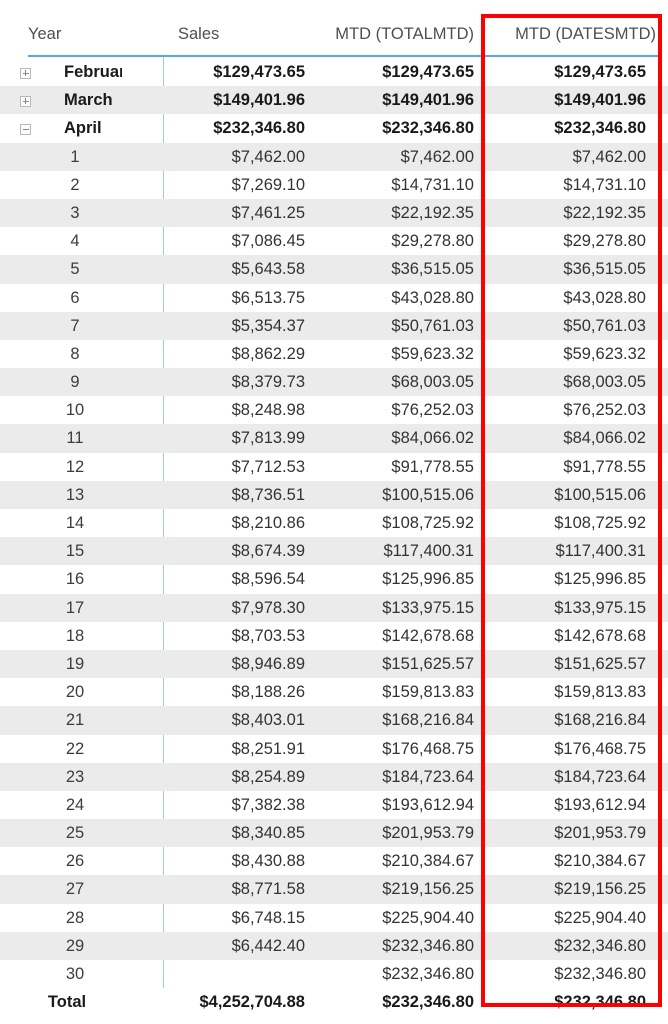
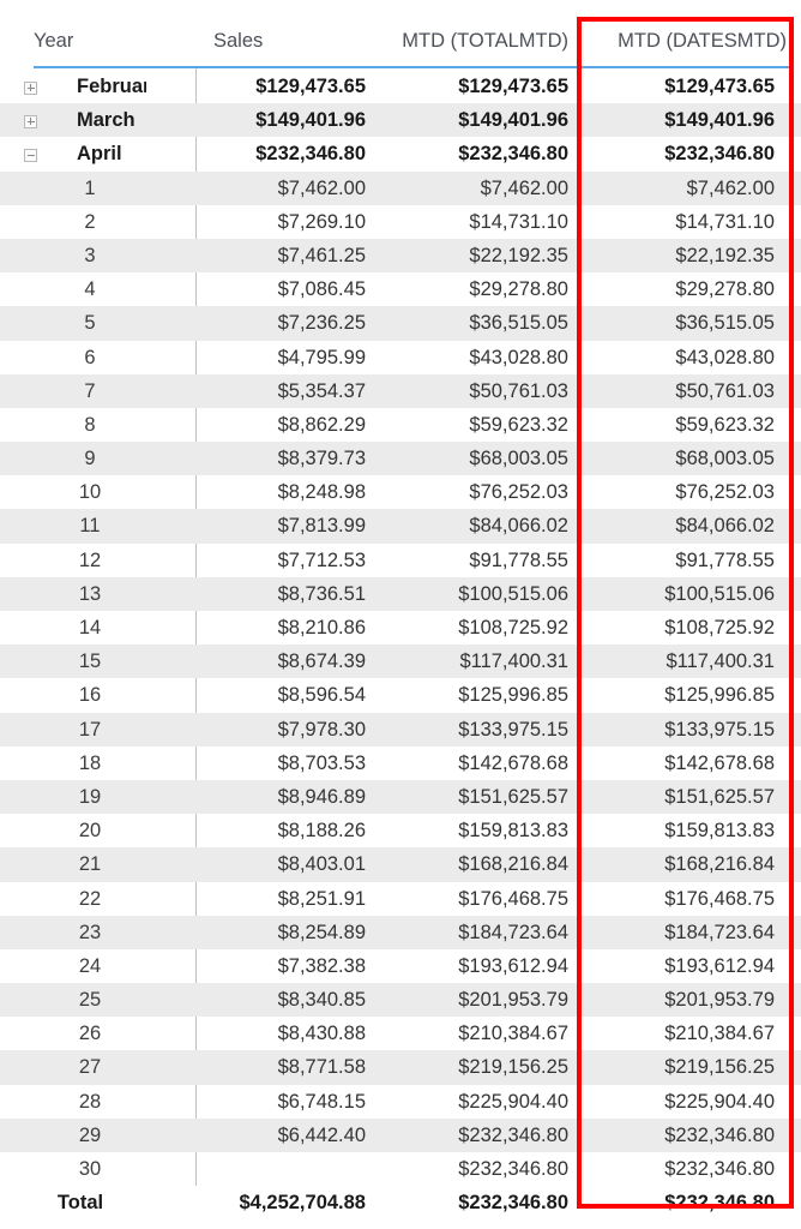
  Year
  Sales
  MTD (TOTALMTD)
  MTD (DATESMTD)
  Februa
  $129,473.65
  $129,473.65
  $129,473.65
  March
  $149,401.96
  $149,401.96
  $149,401.96
  April
  $232,346.80
  $232,346.80
  $232,346.80
  1
  $7,462.00
  $7,462.00
  $7,462.00
  2
  $7,269.10
  $14,731.10
  $14,731.10
  3
  $7,461.25
  $22,192.35
  $22,192.35
  4
  $7,086.45
  $29,278.80
  $29,278.80
  5
- $5,643.58
+ $7,236.25
  $36,515.05
  $36,515.05
  6
- $6,513.75
+ $4,795.99
  $43,028.80
  $43,028.80
  7
  $5,354.37
  $50,761.03
  $50,761.03
  8
  $8,862.29
  $59,623.32
  $59,623.32
  9
  $8,379.73
  $68,003.05
  $68,003.05
  10
  $8,248.98
  $76,252.03
  $76,252.03
  11
  $7,813.99
  $84,066.02
  $84,066.02
  12
  $7,712.53
  $91,778.55
  $91,778.55
  13
  $8,736.51
  $100,515.06
  $100,515.06
  14
  $8,210.86
  $108,725.92
  $108,725.92
  15
  $8,674.39
  $117,400.31
  $117,400.31
  16
  $8,596.54
  $125,996.85
  $125,996.85
  17
  $7,978.30
  $133,975.15
  $133,975.15
  18
  $8,703.53
  $142,678.68
  $142,678.68
  19
  $8,946.89
  $151,625.57
  $151,625.57
  20
  $8,188.26
  $159,813.83
  $159,813.83
  21
  $8,403.01
  $168,216.84
  $168,216.84
  22
  $8,251.91
  $176,468.75
  $176,468.75
  23
  $8,254.89
  $184,723.64
  $184,723.64
  24
  $7,382.38
  $193,612.94
  $193,612.94
  25
  $8,340.85
  $201,953.79
  $201,953.79
  26
  $8,430.88
  $210,384.67
  $210,384.67
  27
  $8,771.58
  $219,156.25
  $219,156.25
  28
  $6,748.15
  $225,904.40
  $225,904.40
  29
  $6,442.40
  $232,346.80
  $232,346.80
  30
  $232,346.80
  $232,346.80
  Total
  $4,252,704.88
  $232,346.80
  $232,346.80
